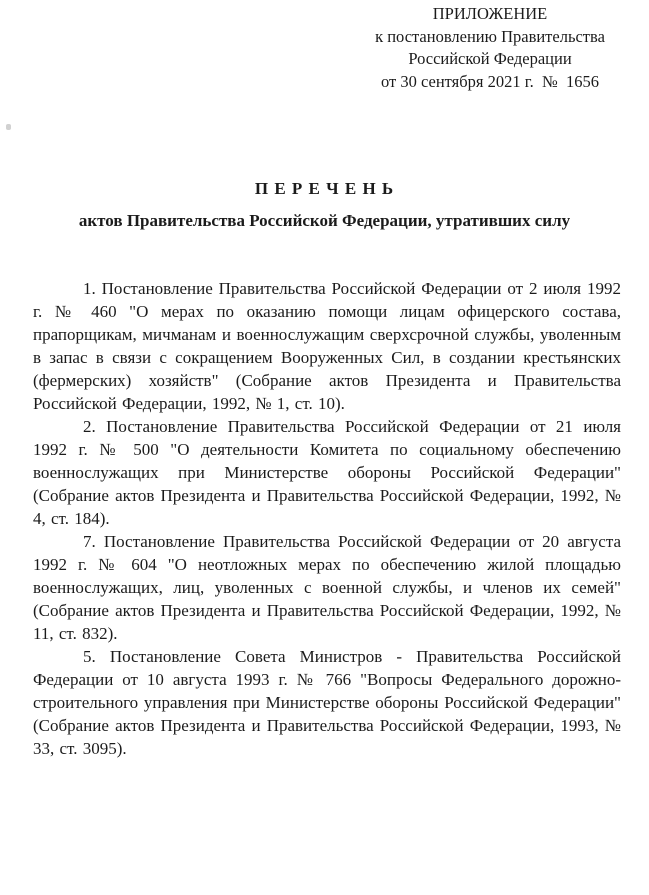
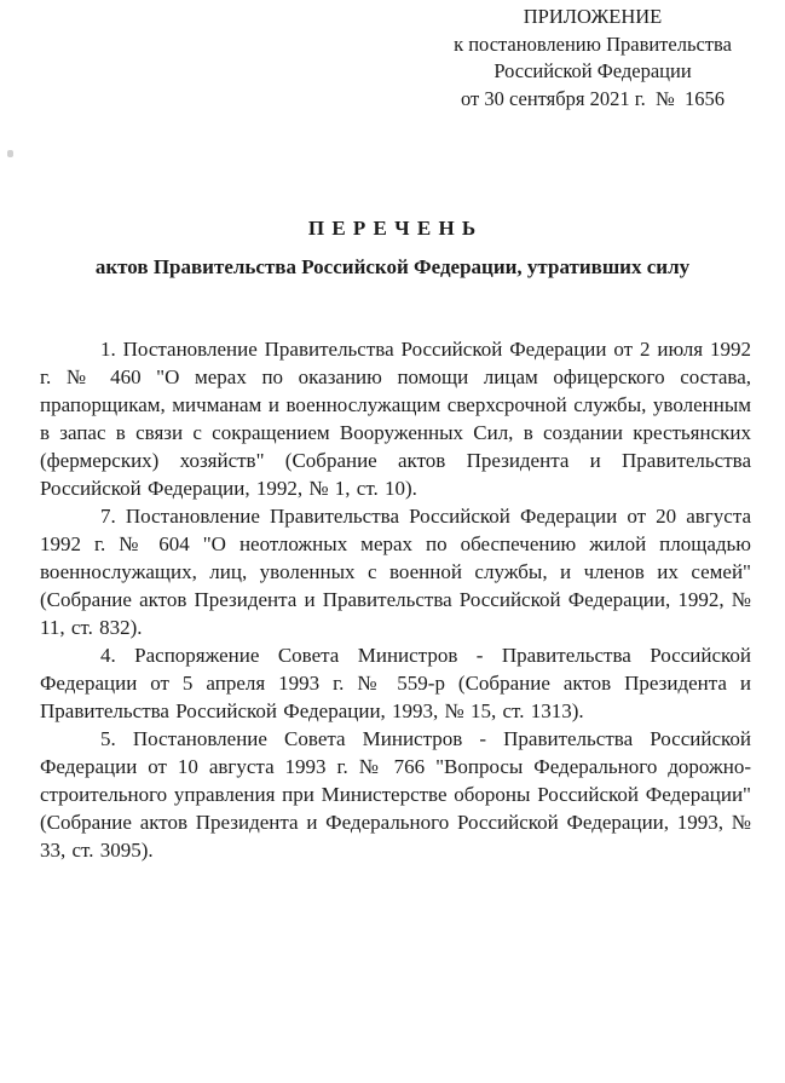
  ПРИЛОЖЕНИЕ
  к постановлению Правительства
  Российской Федерации
  от 30 сентября 2021 г. № 1656
  П Е Р Е Ч Е Н Ь
  актов Правительства Российской Федерации, утративших силу
  1. Постановление Правительства Российской Федерации от 2 июля 1992 г. № 460 "О мерах по оказанию помощи лицам офицерского состава, прапорщикам, мичманам и военнослужащим сверхсрочной службы, уволенным в запас в связи с сокращением Вооруженных Сил, в создании крестьянских (фермерских) хозяйств" (Собрание актов Президента и Правительства Российской Федерации, 1992, № 1, ст. 10).
- 2. Постановление Правительства Российской Федерации от 21 июля 1992 г. № 500 "О деятельности Комитета по социальному обеспечению военнослужащих при Министерстве обороны Российской Федерации" (Собрание актов Президента и Правительства Российской Федерации, 1992, № 4, ст. 184).
  7. Постановление Правительства Российской Федерации от 20 августа 1992 г. № 604 "О неотложных мерах по обеспечению жилой площадью военнослужащих, лиц, уволенных с военной службы, и членов их семей" (Собрание актов Президента и Правительства Российской Федерации, 1992, № 11, ст. 832).
+ 4. Распоряжение Совета Министров - Правительства Российской Федерации от 5 апреля 1993 г. № 559-р (Собрание актов Президента и Правительства Российской Федерации, 1993, № 15, ст. 1313).
- 5. Постановление Совета Министров - Правительства Российской Федерации от 10 августа 1993 г. № 766 "Вопросы Федерального дорожно-строительного управления при Министерстве обороны Российской Федерации" (Собрание актов Президента и Правительства Российской Федерации, 1993, № 33, ст. 3095).
+ 5. Постановление Совета Министров - Правительства Российской Федерации от 10 августа 1993 г. № 766 "Вопросы Федерального дорожно-строительного управления при Министерстве обороны Российской Федерации" (Собрание актов Президента и Федерального Российской Федерации, 1993, № 33, ст. 3095).
